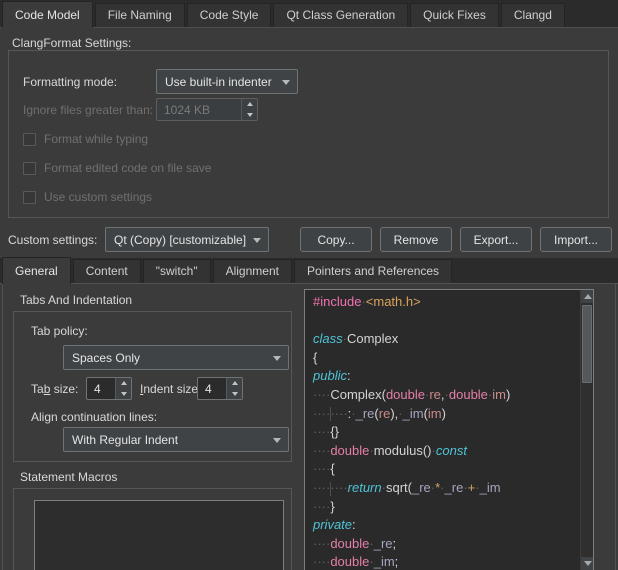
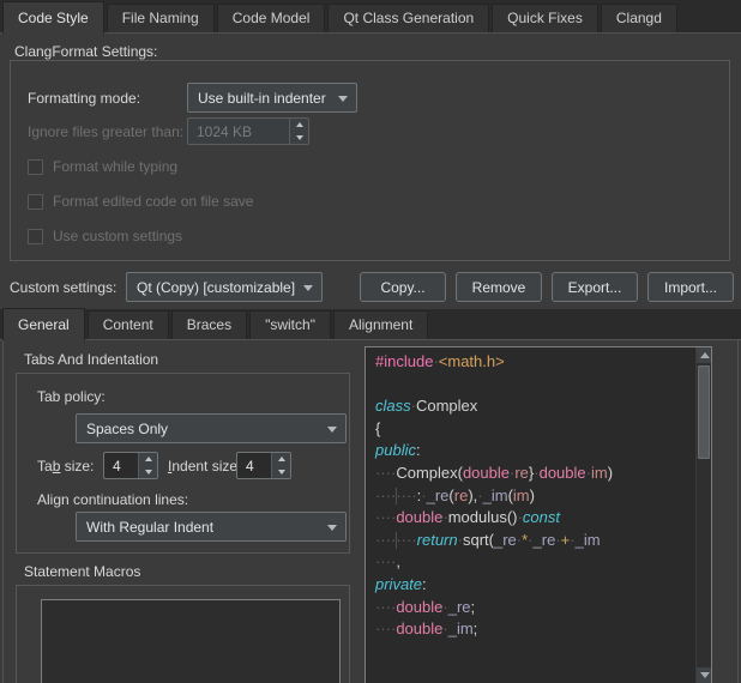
- Code Model
+ Code Style
  File Naming
- Code Style
+ Code Model
  Qt Class Generation
  Quick Fixes
  Clangd
  ClangFormat Settings:
  Formatting mode:
  Use built-in indenter
  Ignore files greater than:
  1024 KB
  Format while typing
  Format edited code on file save
  Use custom settings
  Custom settings:
  Qt (Copy) [customizable]
  Copy...
  Remove
  Export...
  Import...
  General
  Content
+ Braces
  "switch"
  Alignment
- Pointers and References
  Tabs And Indentation
  Tab policy:
  Spaces Only
  Tab size:
  4
  Indent size
  4
  Align continuation lines:
  With Regular Indent
  Statement Macros
  #include·<math.h>
  class·Complex
  {
  public:
- ····Complex(double·re,·double·im)
+ ····Complex(double·re}·double·im)
  ········:·_re(re),·_im(im)
- ····{}
  ····double·modulus()·const
- ····{
  ········return·sqrt(_re·*·_re·+·_im
- ····}
+ ····,
  private:
  ····double·_re;
  ····double·_im;
